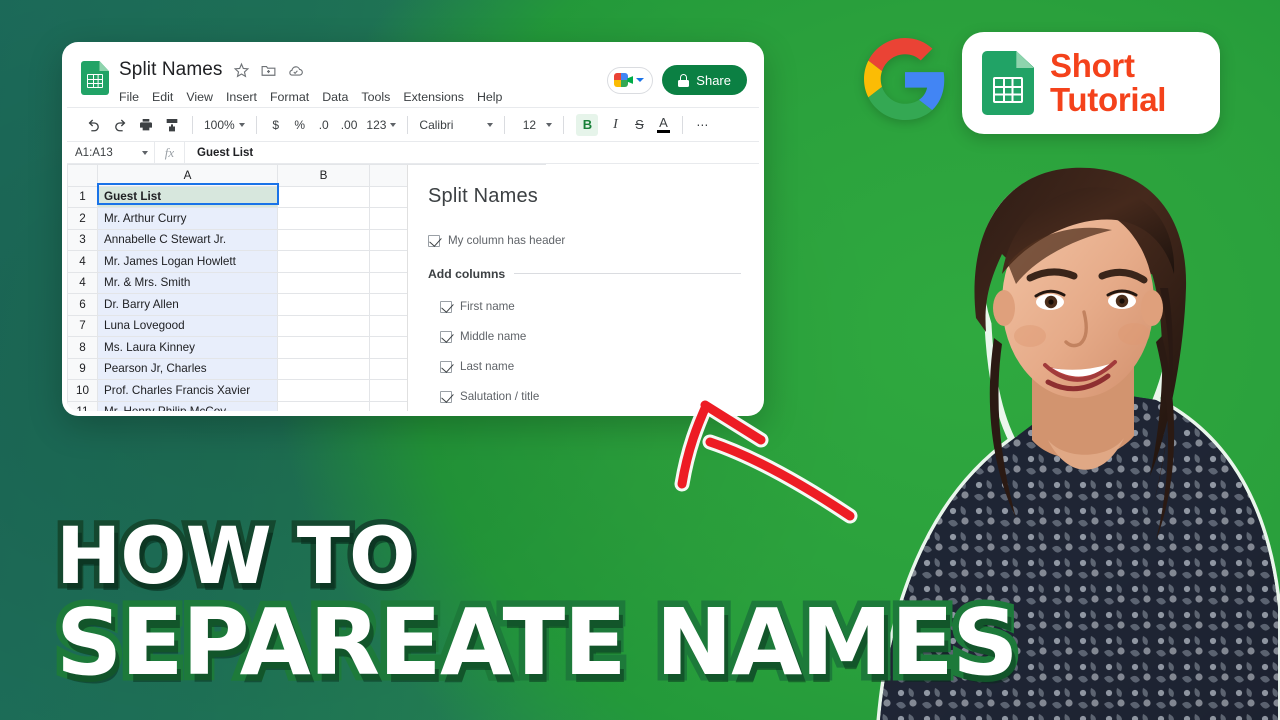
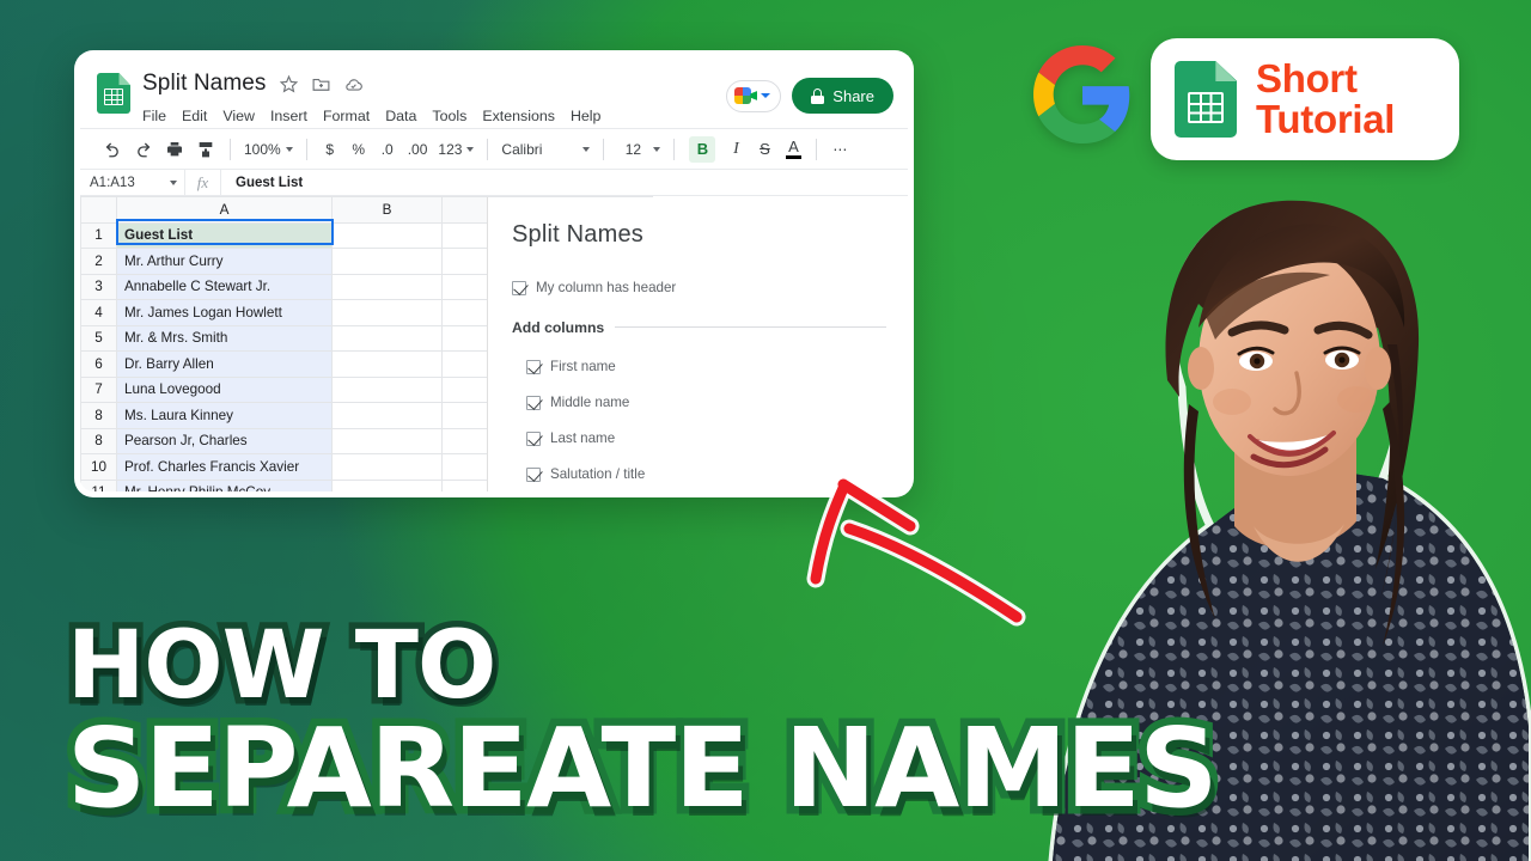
  Split Names
  File
  Edit
  View
  Insert
  Format
  Data
  Tools
  Extensions
  Help
  Share
  100%
  $
  %
  .0
  .00
  123
  Calibri
  12
  B
  I
  S
  A
  ⋯
  A1:A13
  fx
  Guest List
  1	Guest List
  2	Mr. Arthur Curry
  3	Annabelle C Stewart Jr.
  4	Mr. James Logan Howlett
- 4	Mr. & Mrs. Smith
+ 5	Mr. & Mrs. Smith
  6	Dr. Barry Allen
  7	Luna Lovegood
  8	Ms. Laura Kinney
- 9	Pearson Jr, Charles
+ 8	Pearson Jr, Charles
  10	Prof. Charles Francis Xavier
  Split Names
  My column has header
  Add columns
  First name
  Middle name
  Last name
  Salutation / title
  Short
  Tutorial
  HOW TO
  SEPAREATE NAMES
